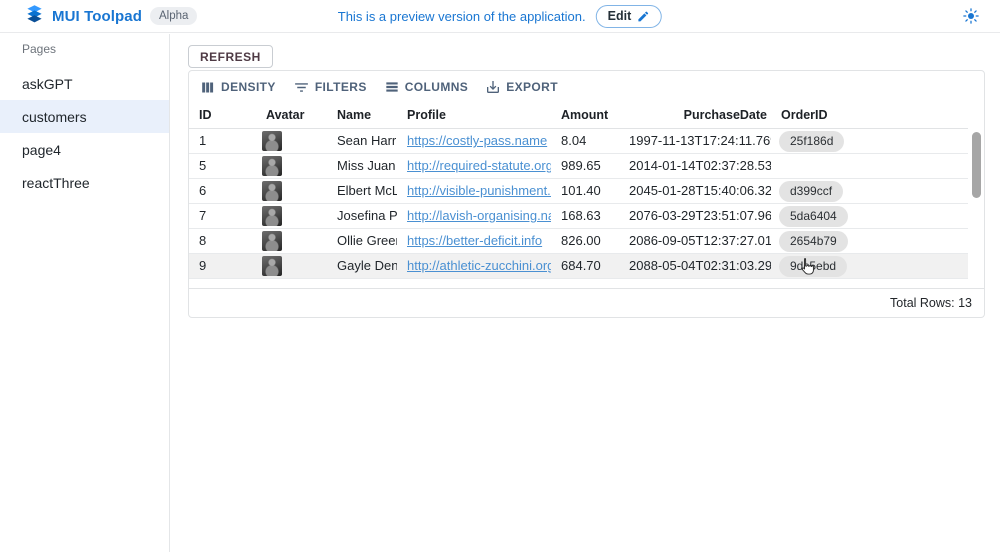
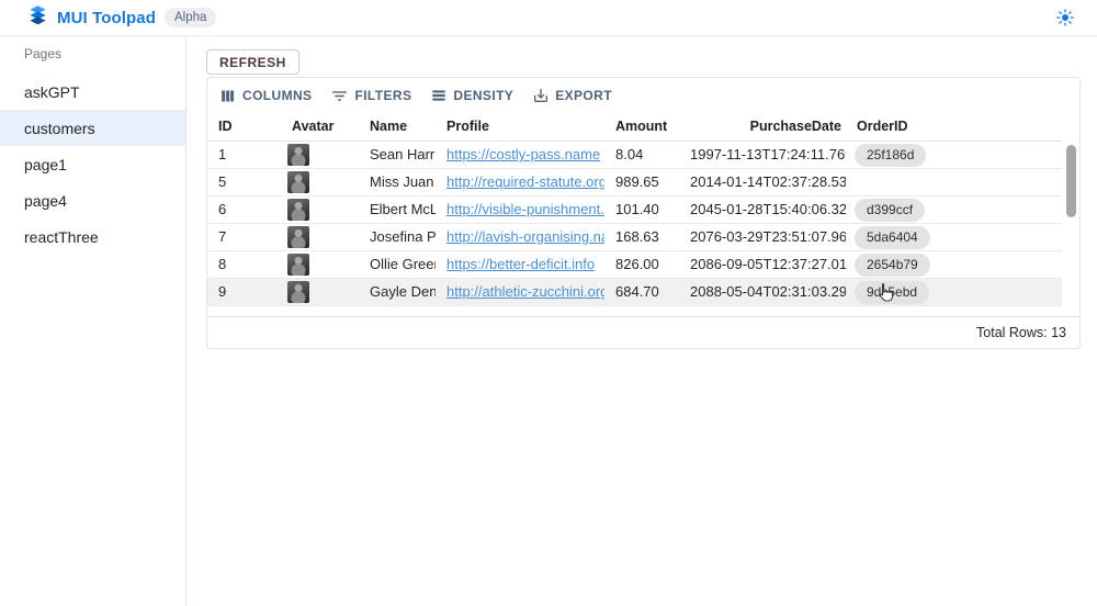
  MUI Toolpad
  Alpha
- This is a preview version of the application.
- Edit
  Pages
  askGPT
  customers
+ page1
  page4
  reactThree
  REFRESH
- DENSITY
+ COLUMNS
  FILTERS
- COLUMNS
+ DENSITY
  EXPORT
  ID
  Avatar
  Name
  Profile
  Amount
  PurchaseDate
  OrderID
  1
  Sean Harr
  https://costly-pass.name
  8.04
  1997-11-13T17:24:11.76
  25f186d
  5
  Miss Juan
  http://required-statute.org
  989.65
  2014-01-14T02:37:28.53
  6
  Elbert McL
  http://visible-punishment.
  101.40
  2045-01-28T15:40:06.32
  d399ccf
  7
  Josefina P
  http://lavish-organising.n
  168.63
  2076-03-29T23:51:07.96
  5da6404
  8
  Ollie Gree
  https://better-deficit.info
  826.00
  2086-09-05T12:37:27.01
  2654b79
  9
  Gayle Den
  http://athletic-zucchini.org
  684.70
  2088-05-04T02:31:03.29
  9debd
  Total Rows: 13
